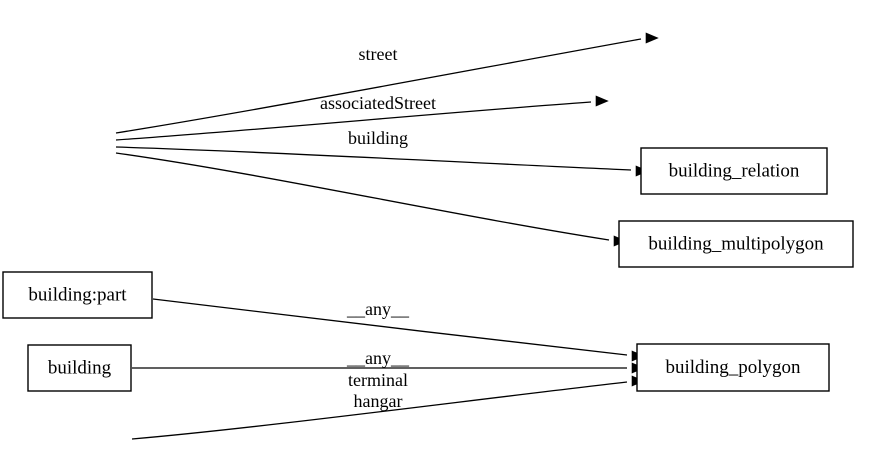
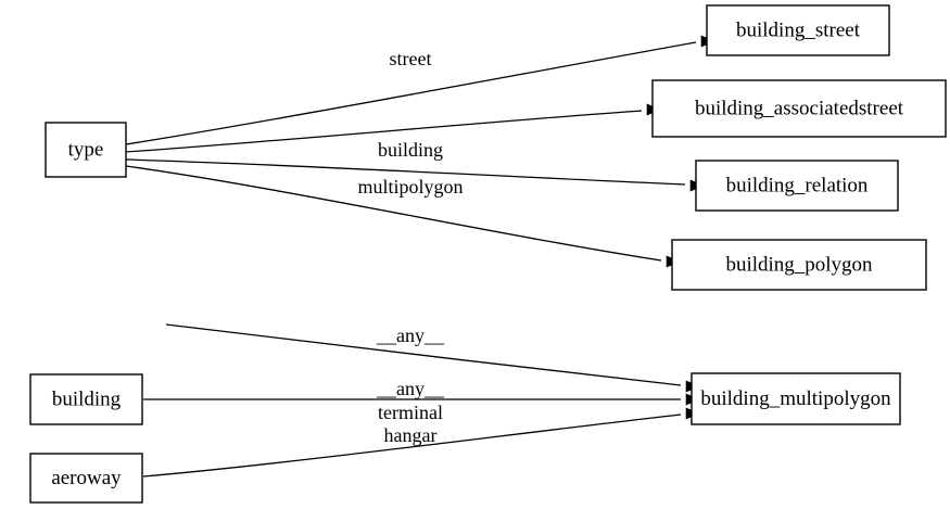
+ type
+ building_street
+ building_associatedstreet
  building_relation
- building_multipolygon
+ building_polygon
- building:part
  building
+ aeroway
- building_polygon
+ building_multipolygon
  street
- associatedStreet
  building
+ multipolygon
  __any__
  __any__
  terminal
  hangar
